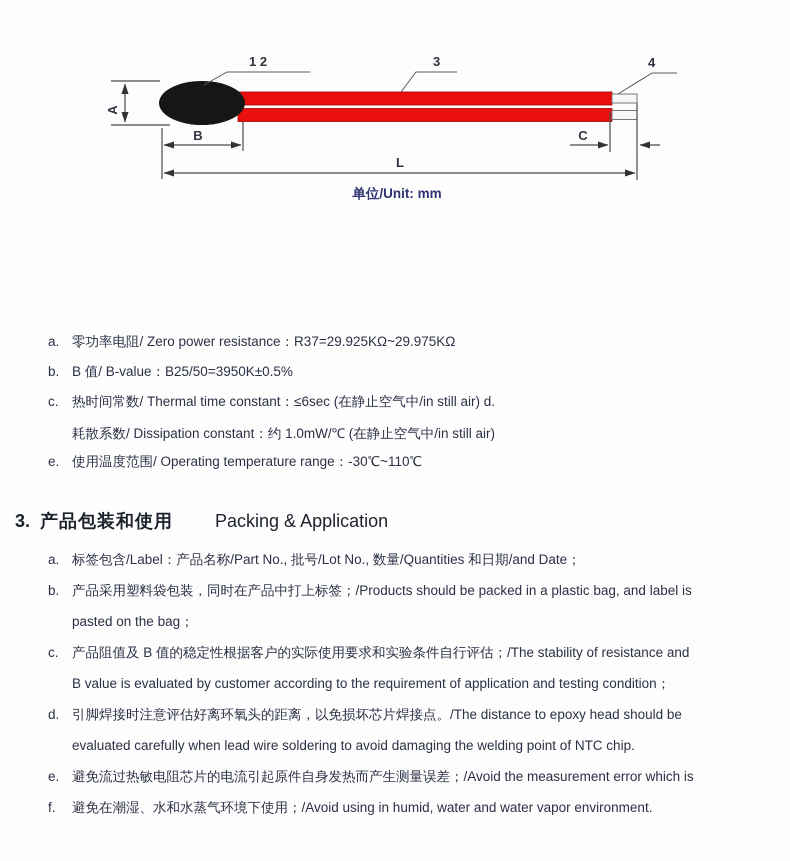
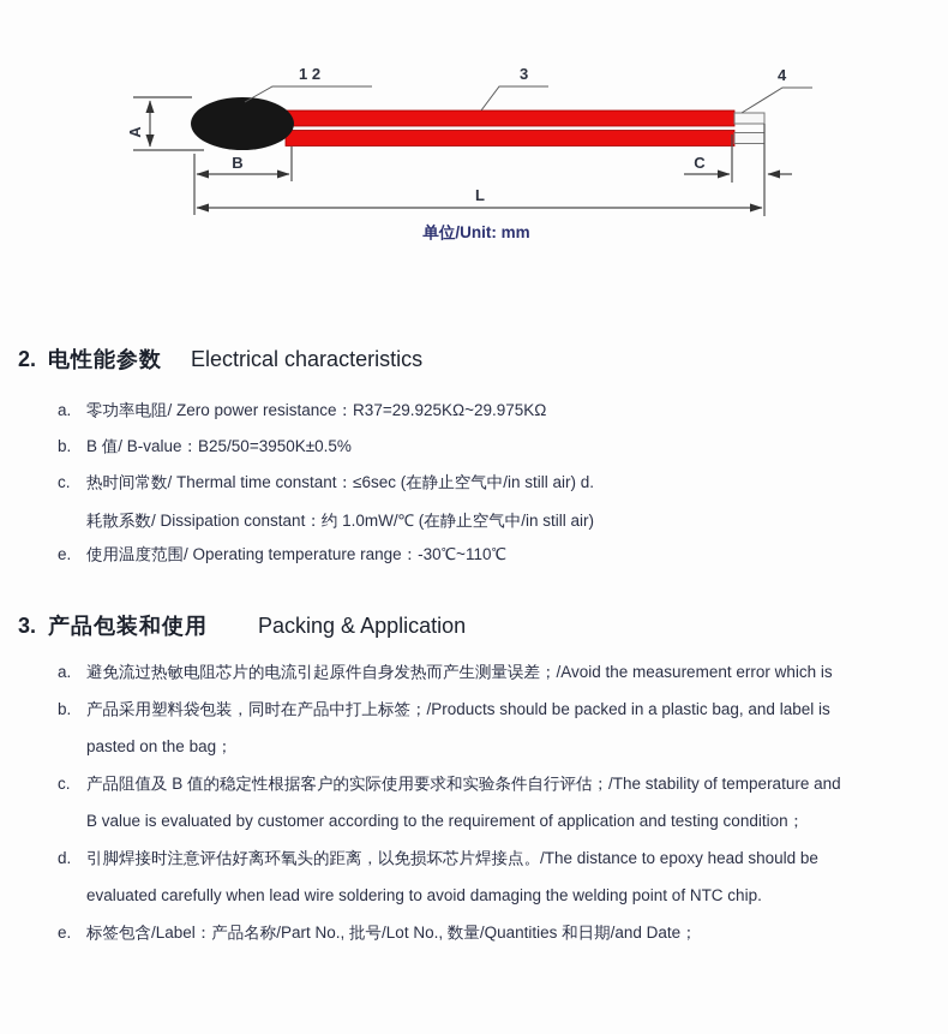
  1 2
  3
  4
  B
  C
  L
  单位/Unit: mm
+ 2.
+ 电性能参数
+ Electrical characteristics
  a.
  零功率电阻/ Zero power resistance：R37=29.925KΩ~29.975KΩ
  b.
  B 值/ B-value：B25/50=3950K±0.5%
  c.
  热时间常数/ Thermal time constant：≤6sec (在静止空气中/in still air) d.
  耗散系数/ Dissipation constant：约 1.0mW/℃ (在静止空气中/in still air)
  e.
  使用温度范围/ Operating temperature range：-30℃~110℃
  3.
  产品包装和使用
  Packing & Application
  a.
- 标签包含/Label：产品名称/Part No., 批号/Lot No., 数量/Quantities 和日期/and Date；
+ 避免流过热敏电阻芯片的电流引起原件自身发热而产生测量误差；/Avoid the measurement error which is
  b.
  产品采用塑料袋包装，同时在产品中打上标签；/Products should be packed in a plastic bag, and label is
  pasted on the bag；
  c.
- 产品阻值及 B 值的稳定性根据客户的实际使用要求和实验条件自行评估；/The stability of resistance and
+ 产品阻值及 B 值的稳定性根据客户的实际使用要求和实验条件自行评估；/The stability of temperature and
  B value is evaluated by customer according to the requirement of application and testing condition；
  d.
  引脚焊接时注意评估好离环氧头的距离，以免损坏芯片焊接点。/The distance to epoxy head should be
  evaluated carefully when lead wire soldering to avoid damaging the welding point of NTC chip.
  e.
- 避免流过热敏电阻芯片的电流引起原件自身发热而产生测量误差；/Avoid the measurement error which is
+ 标签包含/Label：产品名称/Part No., 批号/Lot No., 数量/Quantities 和日期/and Date；
- f.
- 避免在潮湿、水和水蒸气环境下使用；/Avoid using in humid, water and water vapor environment.
